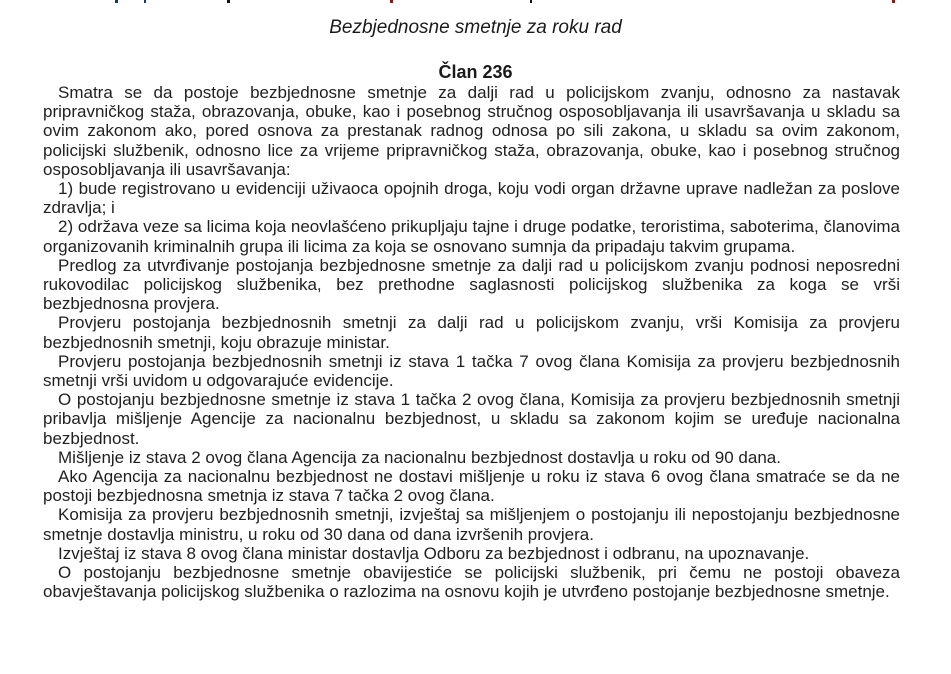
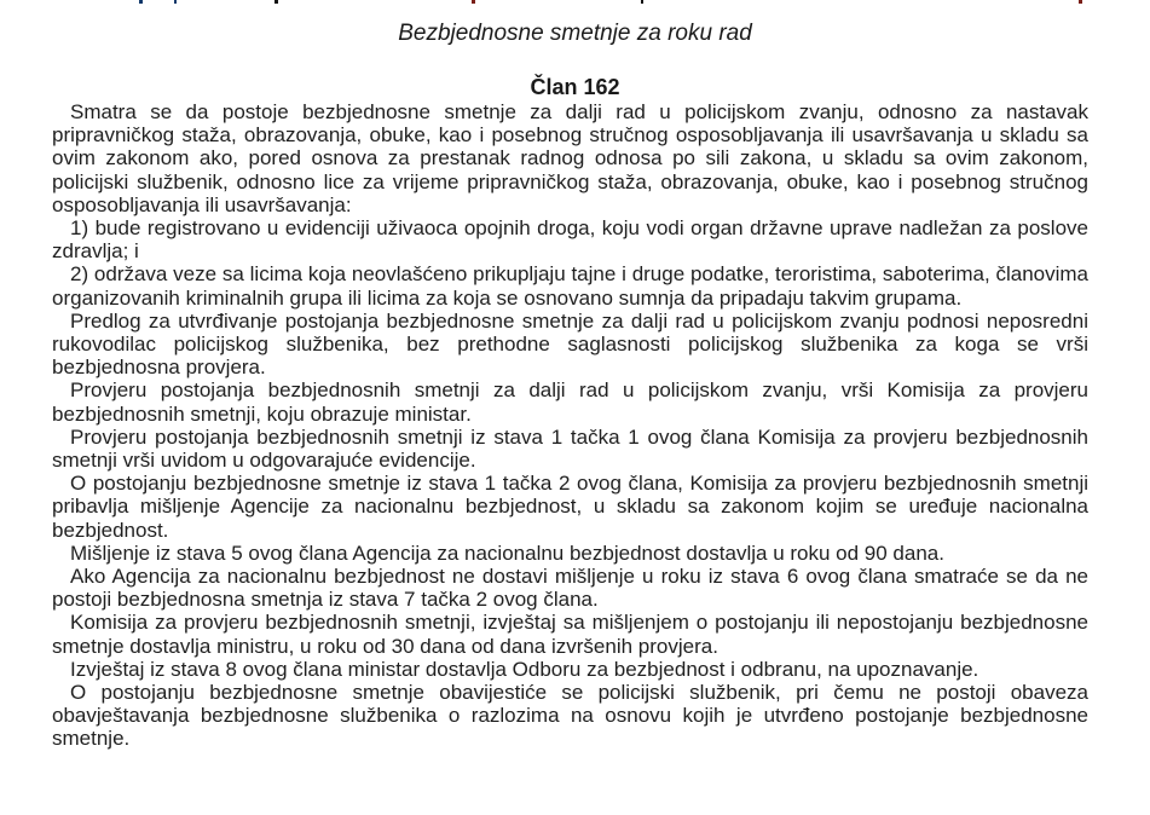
  Bezbjednosne smetnje za roku rad
- Član 236
+ Član 162
  Smatra se da postoje bezbjednosne smetnje za dalji rad u policijskom zvanju, odnosno za nastavak pripravničkog staža, obrazovanja, obuke, kao i posebnog stručnog osposobljavanja ili usavršavanja u skladu sa ovim zakonom ako, pored osnova za prestanak radnog odnosa po sili zakona, u skladu sa ovim zakonom, policijski službenik, odnosno lice za vrijeme pripravničkog staža, obrazovanja, obuke, kao i posebnog stručnog osposobljavanja ili usavršavanja:
  1) bude registrovano u evidenciji uživaoca opojnih droga, koju vodi organ državne uprave nadležan za poslove zdravlja; i
  2) održava veze sa licima koja neovlašćeno prikupljaju tajne i druge podatke, teroristima, saboterima, članovima organizovanih kriminalnih grupa ili licima za koja se osnovano sumnja da pripadaju takvim grupama.
  Predlog za utvrđivanje postojanja bezbjednosne smetnje za dalji rad u policijskom zvanju podnosi neposredni rukovodilac policijskog službenika, bez prethodne saglasnosti policijskog službenika za koga se vrši bezbjednosna provjera.
  Provjeru postojanja bezbjednosnih smetnji za dalji rad u policijskom zvanju, vrši Komisija za provjeru bezbjednosnih smetnji, koju obrazuje ministar.
- Provjeru postojanja bezbjednosnih smetnji iz stava 1 tačka 7 ovog člana Komisija za provjeru bezbjednosnih smetnji vrši uvidom u odgovarajuće evidencije.
+ Provjeru postojanja bezbjednosnih smetnji iz stava 1 tačka 1 ovog člana Komisija za provjeru bezbjednosnih smetnji vrši uvidom u odgovarajuće evidencije.
  O postojanju bezbjednosne smetnje iz stava 1 tačka 2 ovog člana, Komisija za provjeru bezbjednosnih smetnji pribavlja mišljenje Agencije za nacionalnu bezbjednost, u skladu sa zakonom kojim se uređuje nacionalna bezbjednost.
- Mišljenje iz stava 2 ovog člana Agencija za nacionalnu bezbjednost dostavlja u roku od 90 dana.
+ Mišljenje iz stava 5 ovog člana Agencija za nacionalnu bezbjednost dostavlja u roku od 90 dana.
  Ako Agencija za nacionalnu bezbjednost ne dostavi mišljenje u roku iz stava 6 ovog člana smatraće se da ne postoji bezbjednosna smetnja iz stava 7 tačka 2 ovog člana.
  Komisija za provjeru bezbjednosnih smetnji, izvještaj sa mišljenjem o postojanju ili nepostojanju bezbjednosne smetnje dostavlja ministru, u roku od 30 dana od dana izvršenih provjera.
  Izvještaj iz stava 8 ovog člana ministar dostavlja Odboru za bezbjednost i odbranu, na upoznavanje.
- O postojanju bezbjednosne smetnje obavijestiće se policijski službenik, pri čemu ne postoji obaveza obavještavanja policijskog službenika o razlozima na osnovu kojih je utvrđeno postojanje bezbjednosne smetnje.
+ O postojanju bezbjednosne smetnje obavijestiće se policijski službenik, pri čemu ne postoji obaveza obavještavanja bezbjednosne službenika o razlozima na osnovu kojih je utvrđeno postojanje bezbjednosne smetnje.
